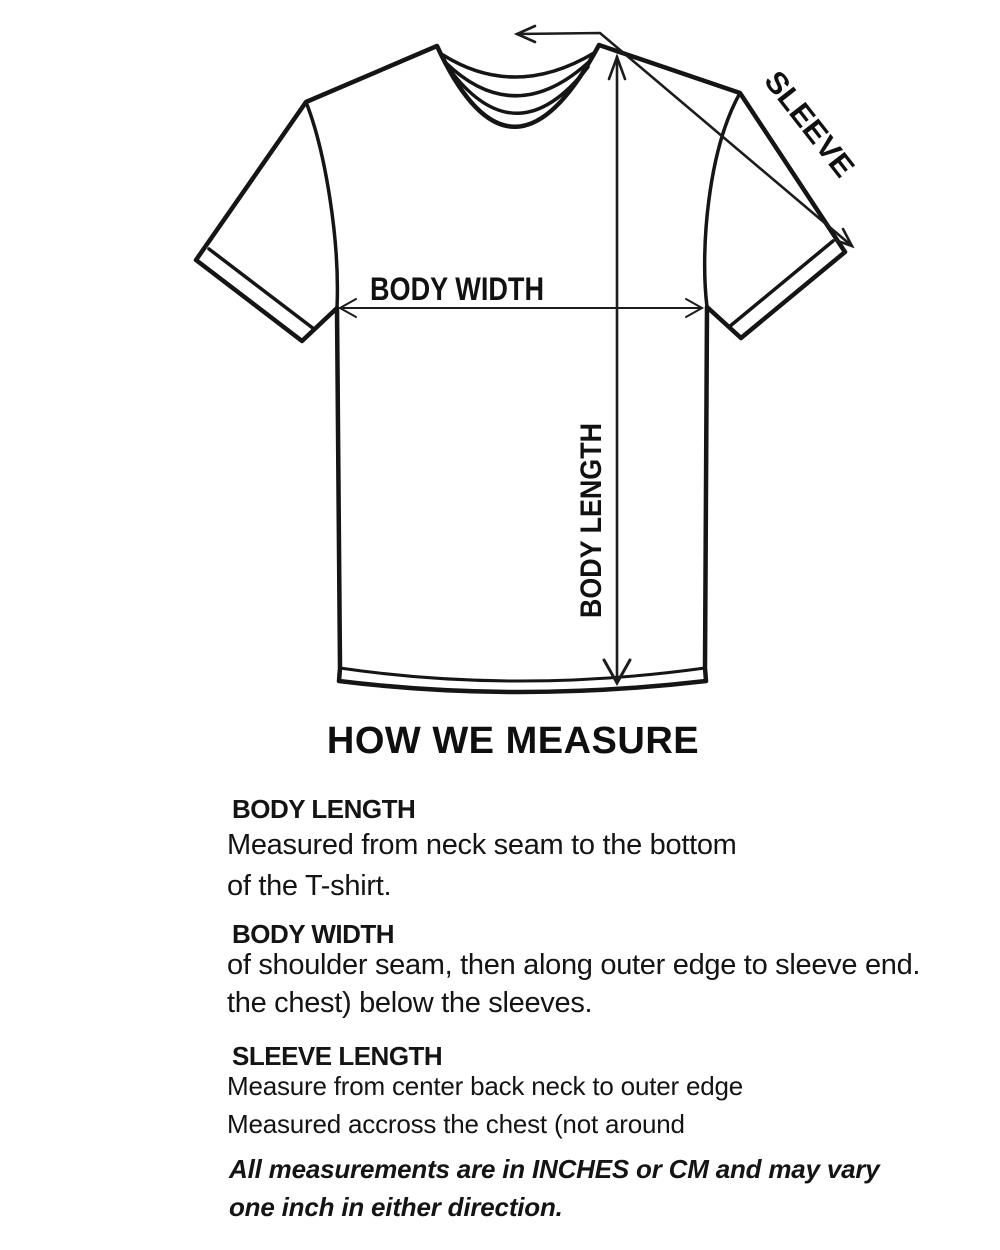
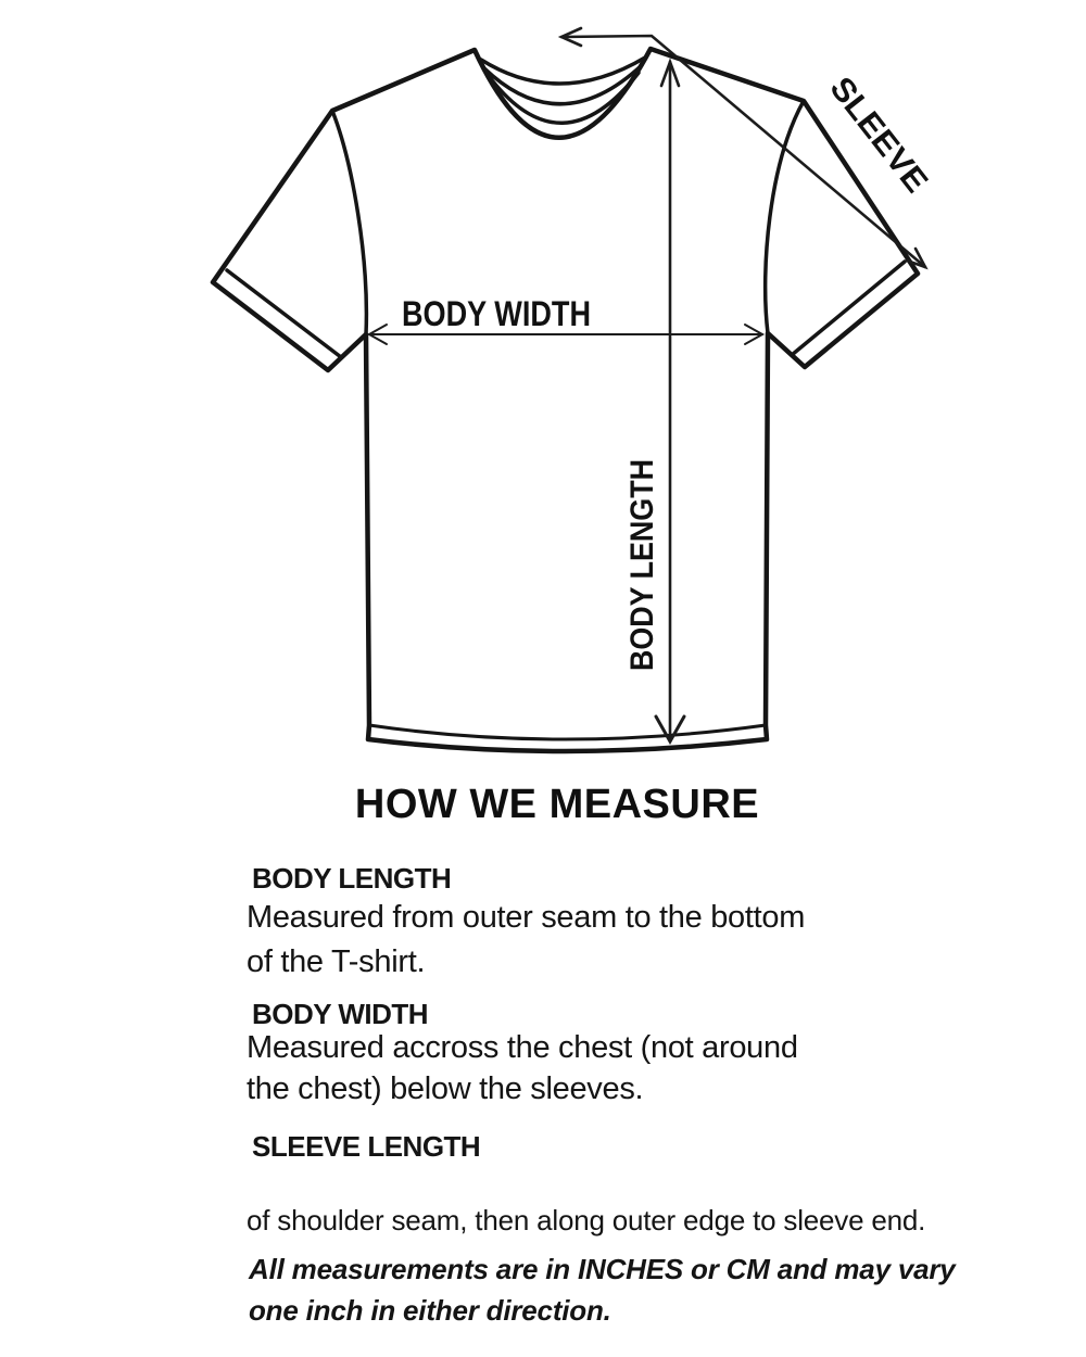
  BODY WIDTH
  HOW WE MEASURE
  BODY LENGTH
- Measured from neck seam to the bottom
+ Measured from outer seam to the bottom
  of the T-shirt.
  BODY WIDTH
- of shoulder seam, then along outer edge to sleeve end.
+ Measured accross the chest (not around
  the chest) below the sleeves.
  SLEEVE LENGTH
- Measure from center back neck to outer edge
- Measured accross the chest (not around
+ of shoulder seam, then along outer edge to sleeve end.
  All measurements are in INCHES or CM and may vary
  one inch in either direction.
